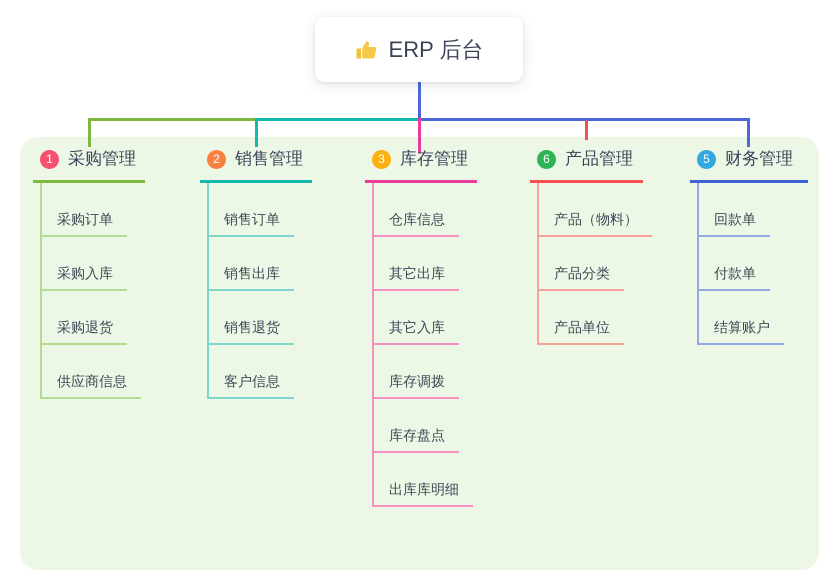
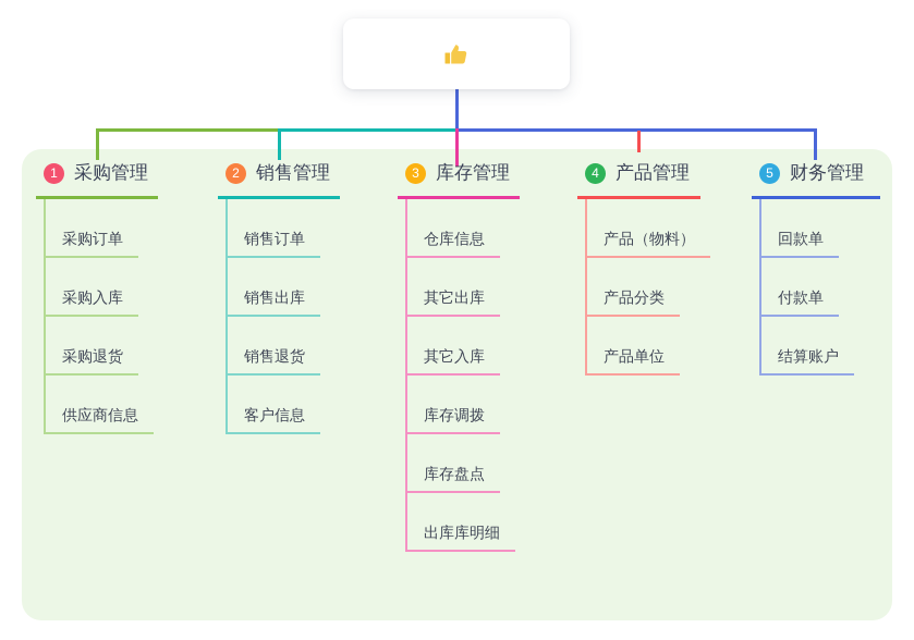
- ERP 后台
  1
  采购管理
  采购订单
  采购入库
  采购退货
  供应商信息
  2
  销售管理
  销售订单
  销售出库
  销售退货
  客户信息
  3
  库存管理
  仓库信息
  其它出库
  其它入库
  库存调拨
  库存盘点
  出库库明细
- 6
+ 4
  产品管理
  产品（物料）
  产品分类
  产品单位
  5
  财务管理
  回款单
  付款单
  结算账户
